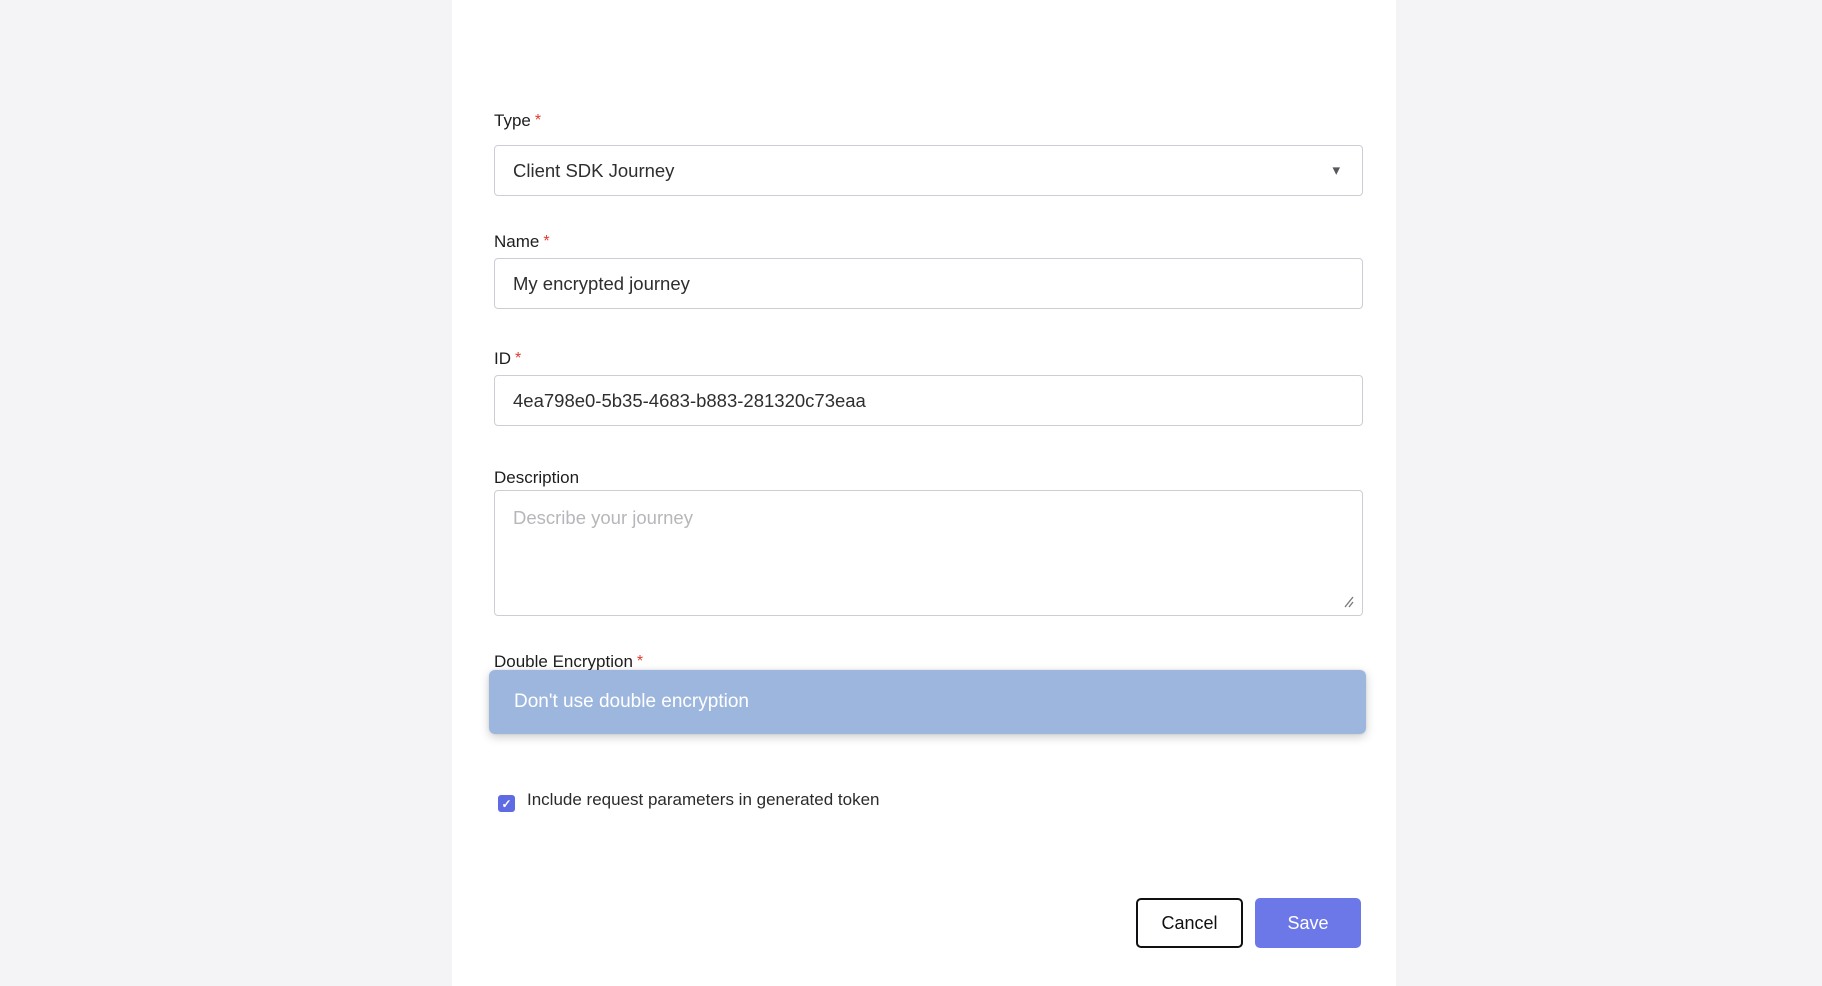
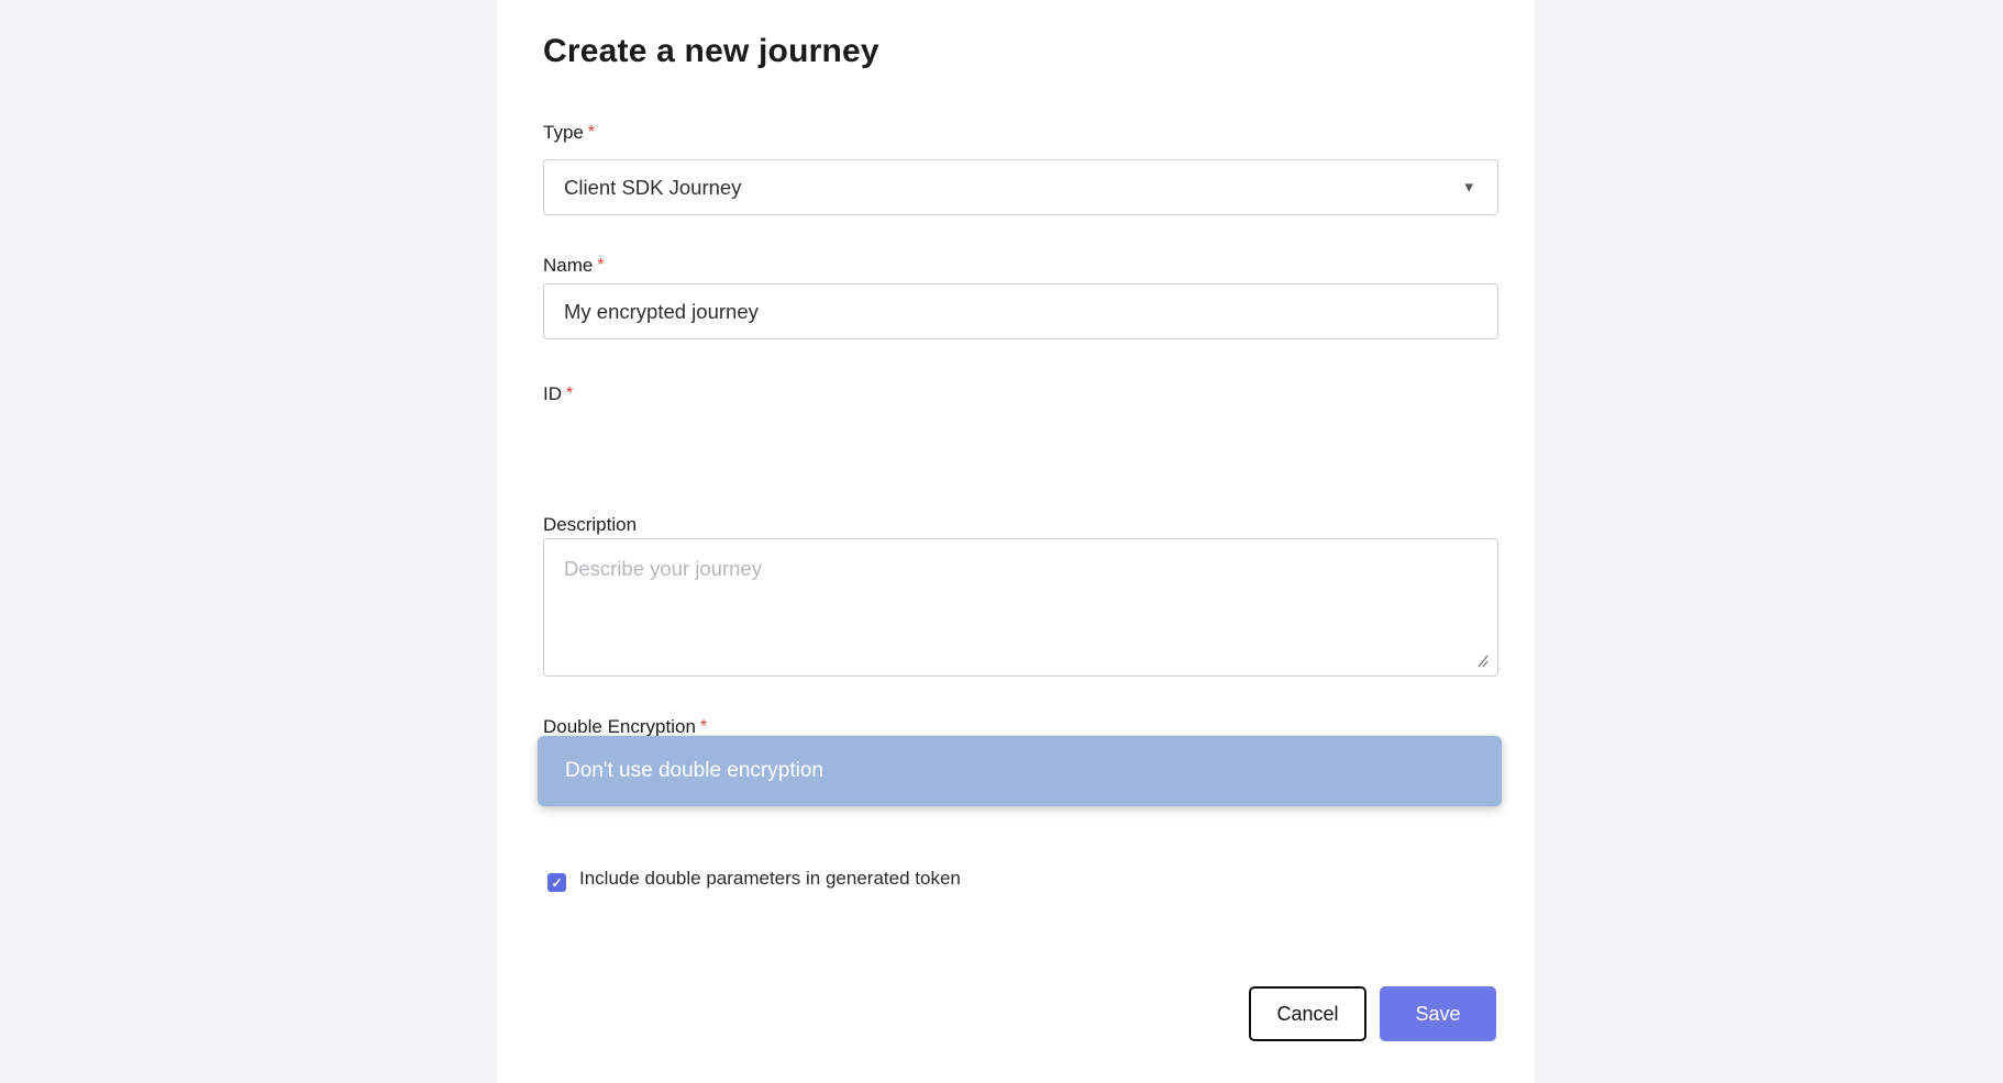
+ Create a new journey
  Type *
  Client SDK Journey
  ▾
  Name *
  My encrypted journey
  ID *
- 4ea798e0-5b35-4683-b883-281320c73eaa
  Description
  Describe your journey
  Double Encryption *
  ✓
- Include request parameters in generated token
+ Include double parameters in generated token
  Don't use double encryption
  Cancel
  Save
